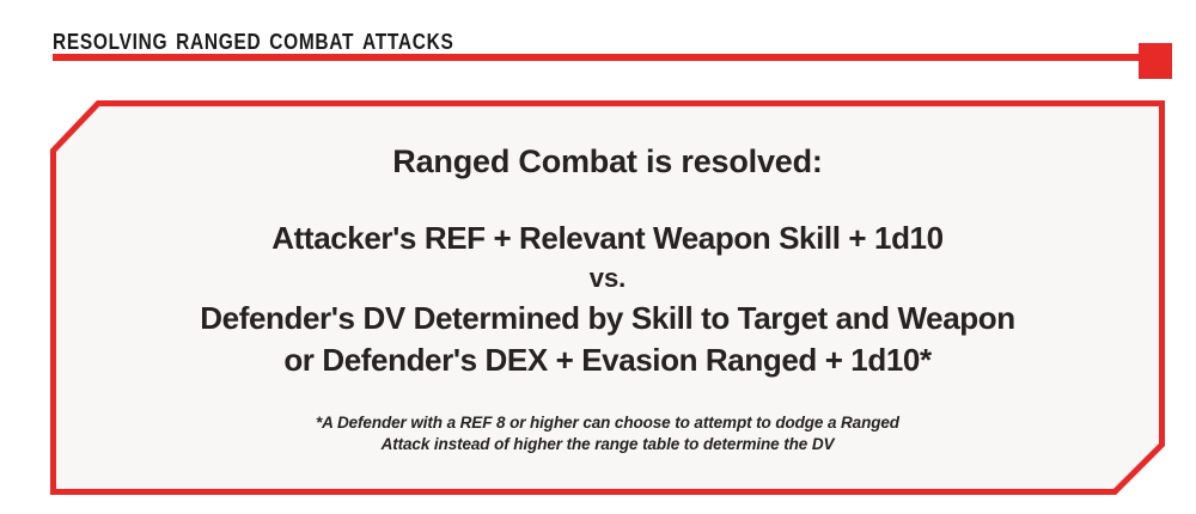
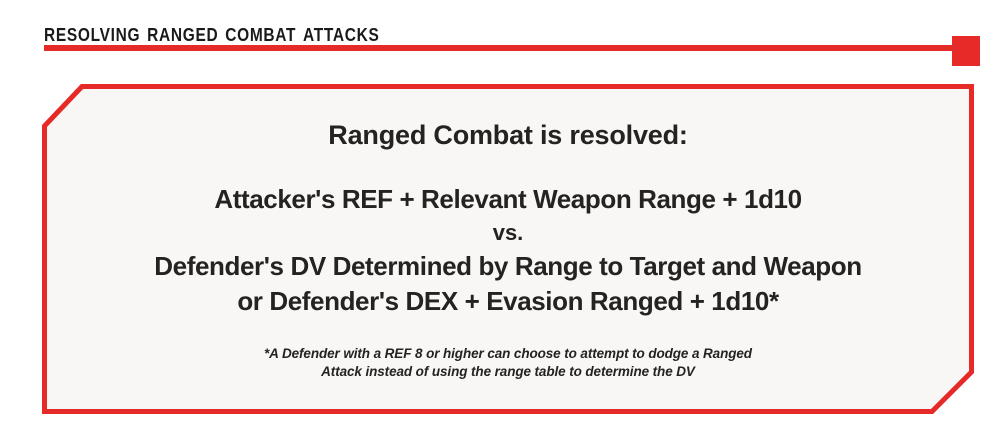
  resolving ranged combat attacks
  Ranged Combat is resolved:
- Attacker's REF + Relevant Weapon Skill + 1d10
+ Attacker's REF + Relevant Weapon Range + 1d10
  vs.
- Defender's DV Determined by Skill to Target and Weapon
+ Defender's DV Determined by Range to Target and Weapon
  or Defender's DEX + Evasion Ranged + 1d10*
  *A Defender with a REF 8 or higher can choose to attempt to dodge a Ranged
- Attack instead of higher the range table to determine the DV
+ Attack instead of using the range table to determine the DV
